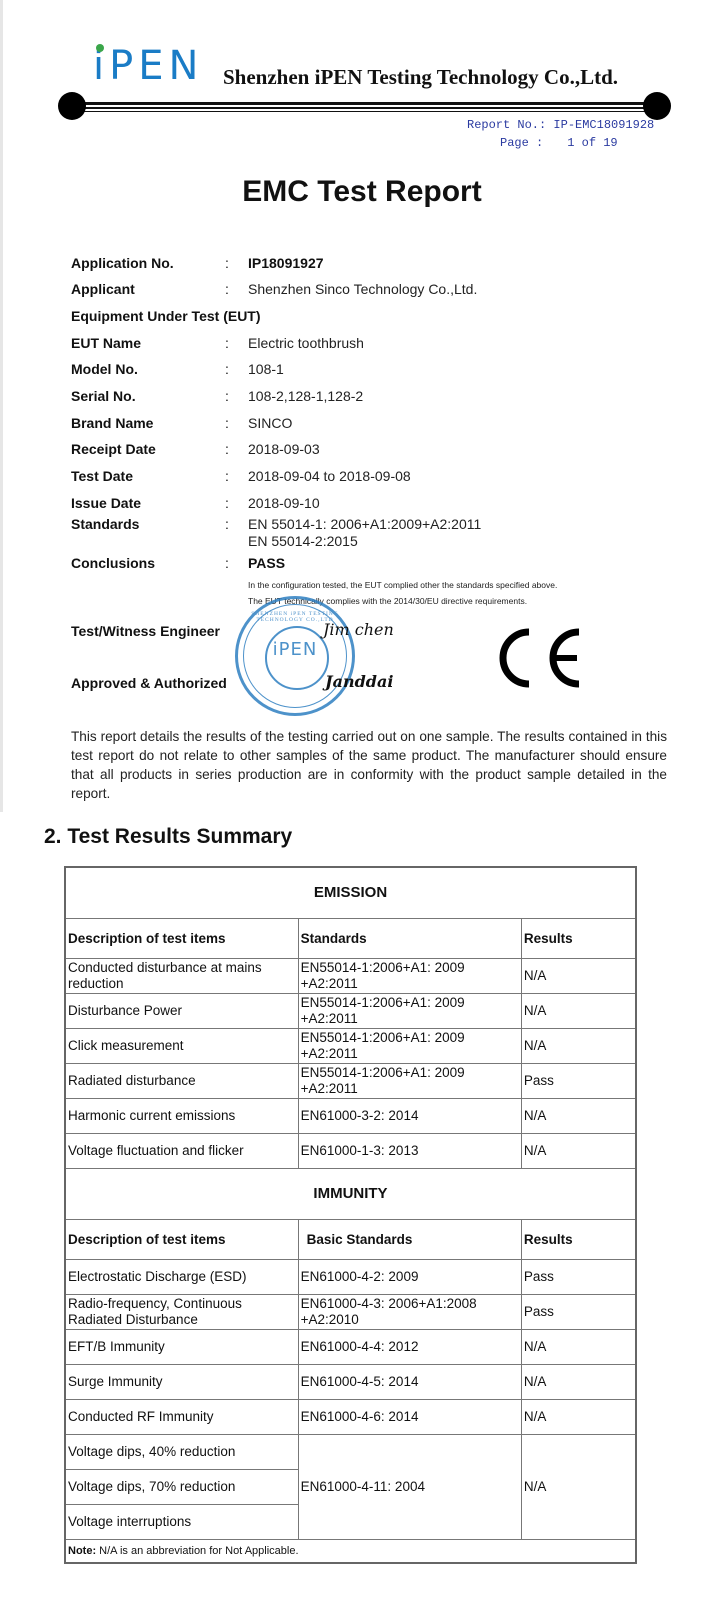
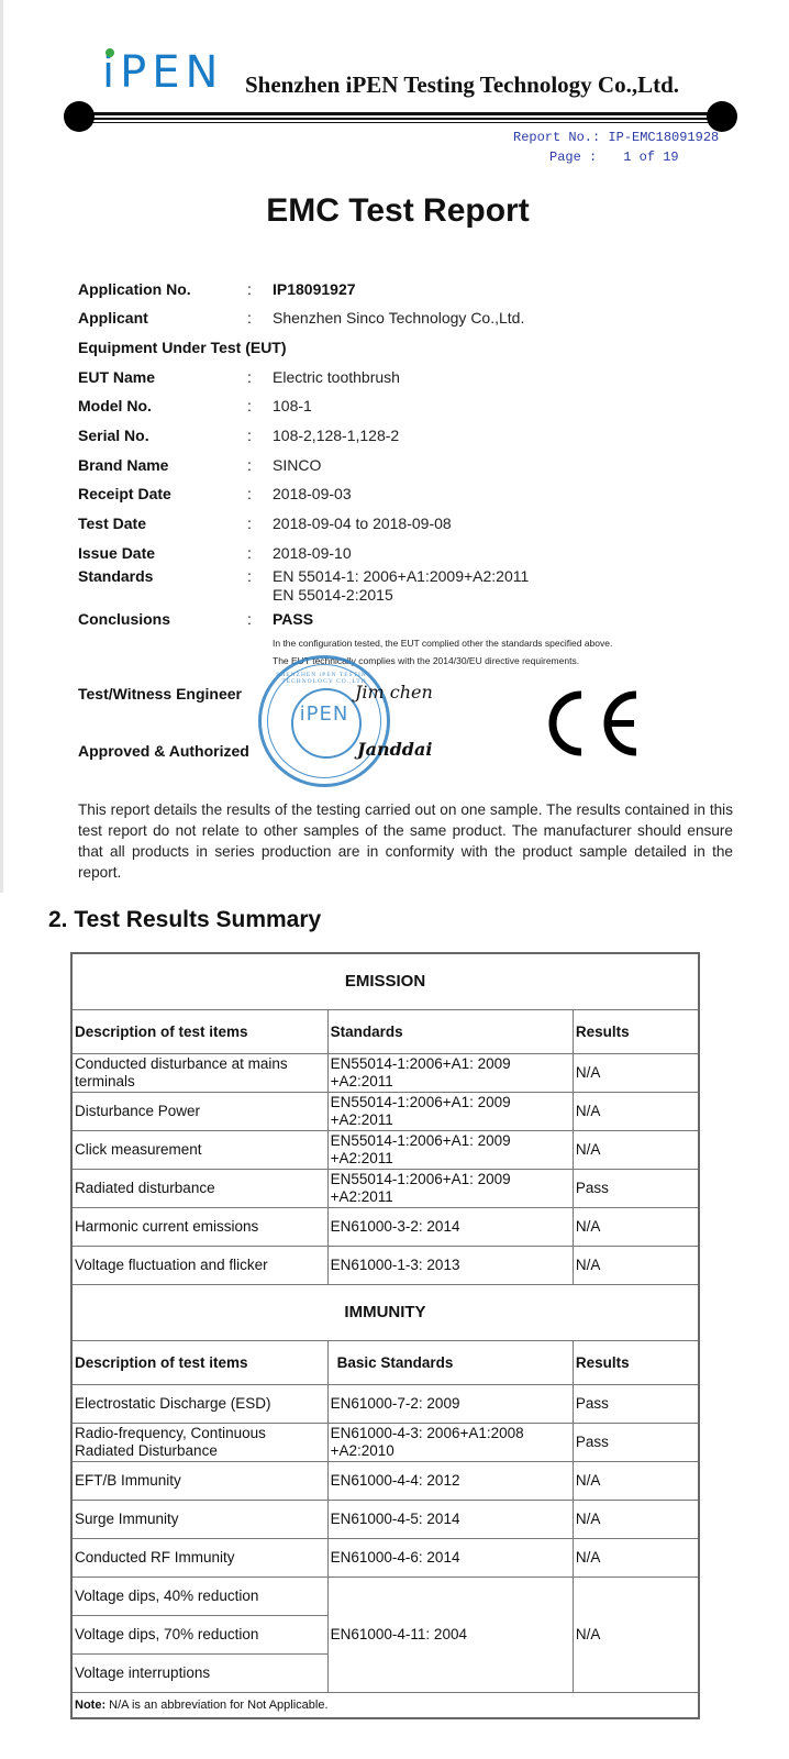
  iPEN
  Shenzhen iPEN Testing Technology Co.,Ltd.
  Report No.: IP-EMC18091928
  Page : 1 of 19
  EMC Test Report
  Application No.
  :
  IP18091927
  Applicant
  :
  Shenzhen Sinco Technology Co.,Ltd.
  Equipment Under Test (EUT)
  EUT Name
  :
  Electric toothbrush
  Model No.
  :
  108-1
  Serial No.
  :
  108-2,128-1,128-2
  Brand Name
  :
  SINCO
  Receipt Date
  :
  2018-09-03
  Test Date
  :
  2018-09-04 to 2018-09-08
  Issue Date
  :
  2018-09-10
  Standards
  :
  EN 55014-1: 2006+A1:2009+A2:2011
  EN 55014-2:2015
  Conclusions
  :
  PASS
  In the configuration tested, the EUT complied other the standards specified above.
  The EUT technically complies with the 2014/30/EU directive requirements.
  iPEN
  Test/Witness Engineer
  Jim chen
  Approved & Authorized
  Janddai
  This report details the results of the testing carried out on one sample. The results contained in this test report do not relate to other samples of the same product. The manufacturer should ensure that all products in series production are in conformity with the product sample detailed in the report.
  2. Test Results Summary
  EMISSION
  Description of test items	Standards	Results
- Conducted disturbance at mains reduction	EN55014-1:2006+A1: 2009 +A2:2011	N/A
+ Conducted disturbance at mains terminals	EN55014-1:2006+A1: 2009 +A2:2011	N/A
  Disturbance Power	EN55014-1:2006+A1: 2009 +A2:2011	N/A
  Click measurement	EN55014-1:2006+A1: 2009 +A2:2011	N/A
  Radiated disturbance	EN55014-1:2006+A1: 2009 +A2:2011	Pass
  Harmonic current emissions	EN61000-3-2: 2014	N/A
  Voltage fluctuation and flicker	EN61000-1-3: 2013	N/A
  IMMUNITY
  Description of test items	Basic Standards	Results
- Electrostatic Discharge (ESD)	EN61000-4-2: 2009	Pass
+ Electrostatic Discharge (ESD)	EN61000-7-2: 2009	Pass
  Radio-frequency, Continuous Radiated Disturbance	EN61000-4-3: 2006+A1:2008 +A2:2010	Pass
  EFT/B Immunity	EN61000-4-4: 2012	N/A
  Surge Immunity	EN61000-4-5: 2014	N/A
  Conducted RF Immunity	EN61000-4-6: 2014	N/A
  Voltage dips, 40% reduction	EN61000-4-11: 2004	N/A
  Voltage dips, 70% reduction
  Voltage interruptions
  Note: N/A is an abbreviation for Not Applicable.
